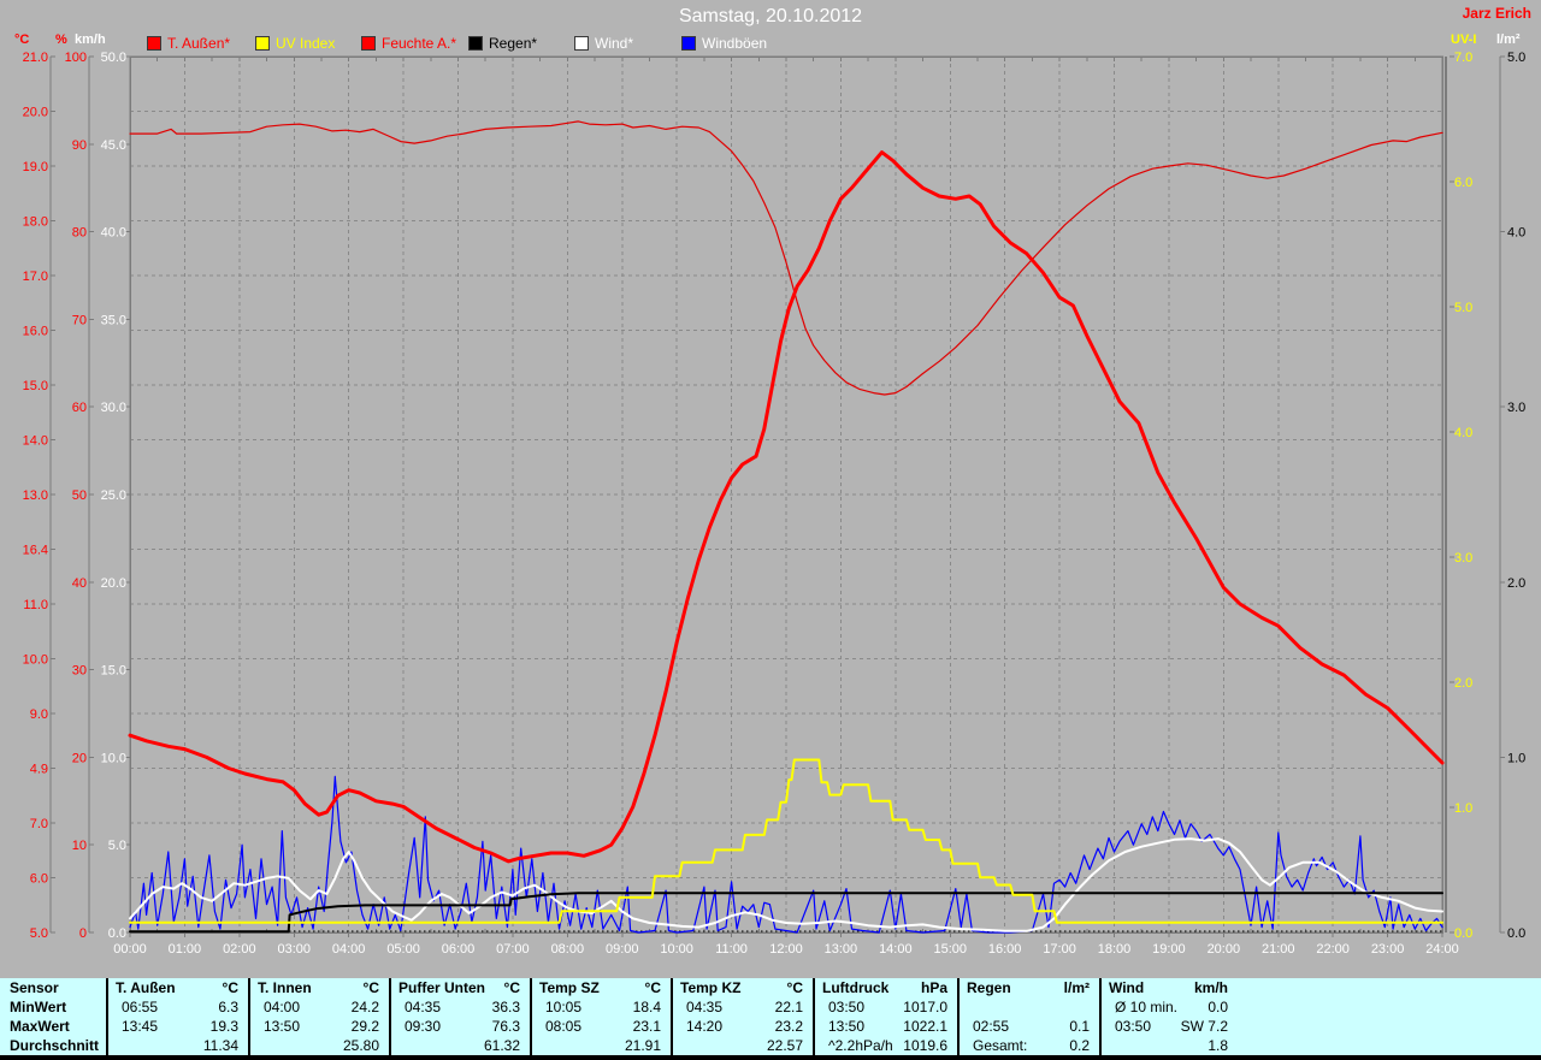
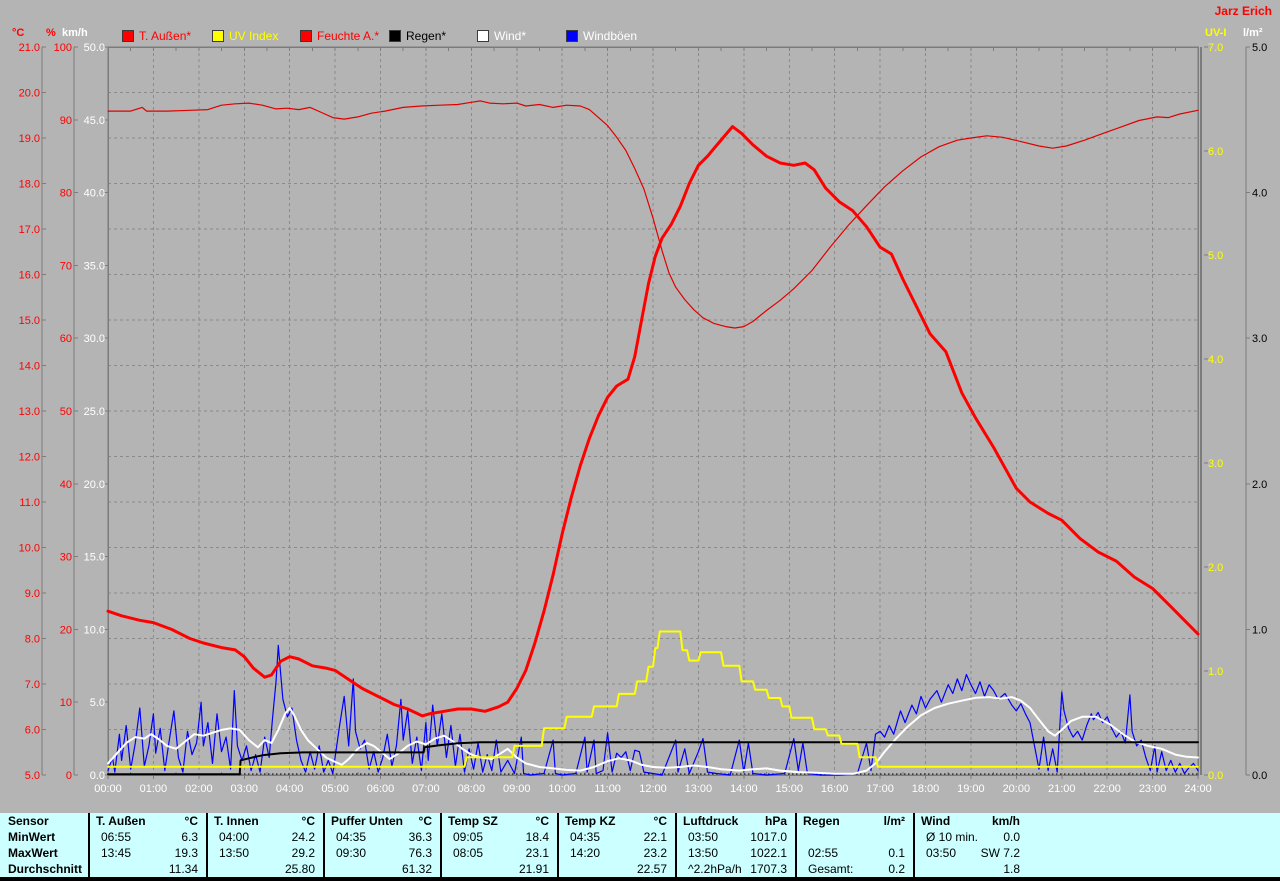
- Samstag, 20.10.2012
  Jarz Erich
  °C
  %
  km/h
  UV-I
  l/m²
  T. Außen*
  UV Index
  Feuchte A.*
  Regen*
  Wind*
  Windböen
  21.0
  20.0
  19.0
  18.0
  17.0
  16.0
  15.0
  14.0
  13.0
- 16.4
+ 12.0
  11.0
  10.0
  9.0
- 4.9
+ 8.0
  7.0
  6.0
  5.0
  100
  90
  80
  70
  60
  50
  40
  30
  20
  10
  0
  50.0
  45.0
  40.0
  35.0
  30.0
  25.0
  20.0
  15.0
  10.0
  5.0
  0.0
  7.0
  6.0
  5.0
  4.0
  3.0
  2.0
  1.0
  0.0
  5.0
  4.0
  3.0
  2.0
  1.0
  0.0
  00:00
  01:00
  02:00
  03:00
  04:00
  05:00
  06:00
  07:00
  08:00
  09:00
  10:00
  11:00
  12:00
  13:00
  14:00
  15:00
  16:00
  17:00
  18:00
  19:00
  20:00
  21:00
  22:00
  23:00
  24:00
  Sensor
  MinWert
  MaxWert
  Durchschnitt
  T. Außen
  °C
  06:55
  6.3
  13:45
  19.3
  11.34
  T. Innen
  °C
  04:00
  24.2
  13:50
  29.2
  25.80
  Puffer Unten
  °C
  04:35
  36.3
  09:30
  76.3
  61.32
  Temp SZ
  °C
- 10:05
+ 09:05
  18.4
  08:05
  23.1
  21.91
  Temp KZ
  °C
  04:35
  22.1
  14:20
  23.2
  22.57
  Luftdruck
  hPa
  03:50
  1017.0
  13:50
  1022.1
  ^2.2hPa/h
- 1019.6
+ 1707.3
  Regen
  l/m²
  02:55
  0.1
  Gesamt:
  0.2
  Wind
  km/h
  Ø 10 min.
  0.0
  03:50
  SW 7.2
  1.8
